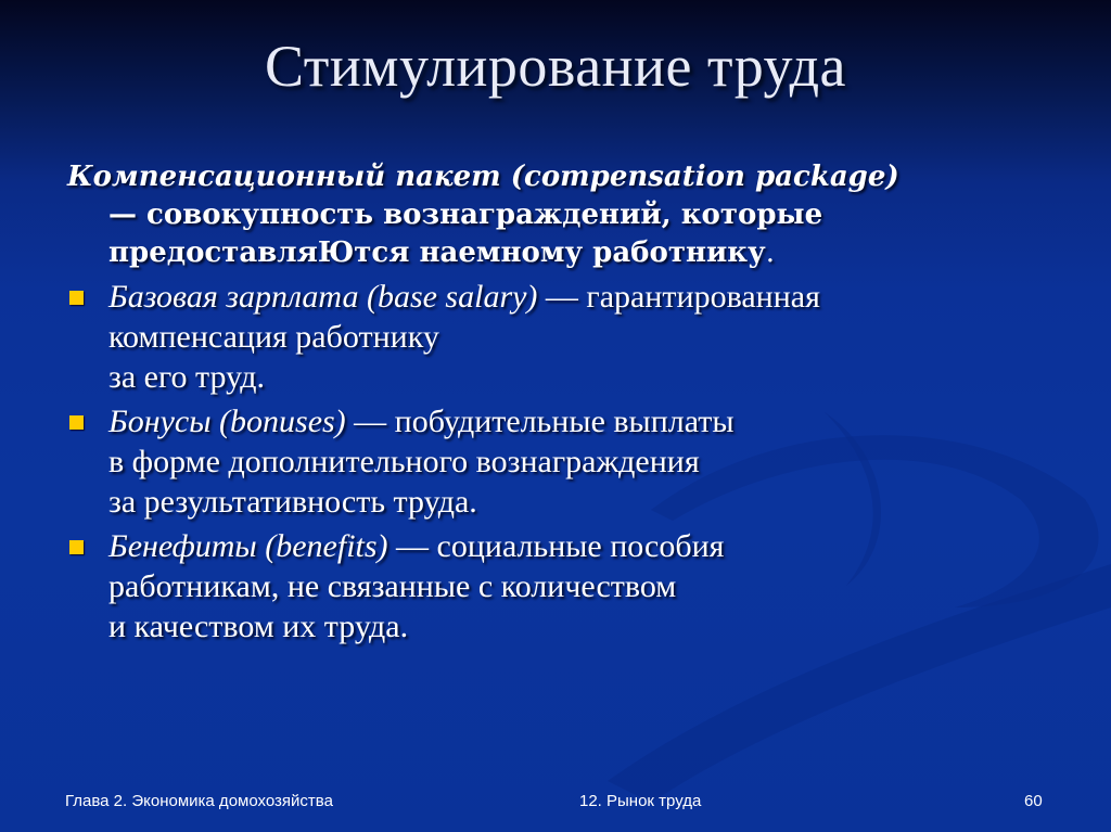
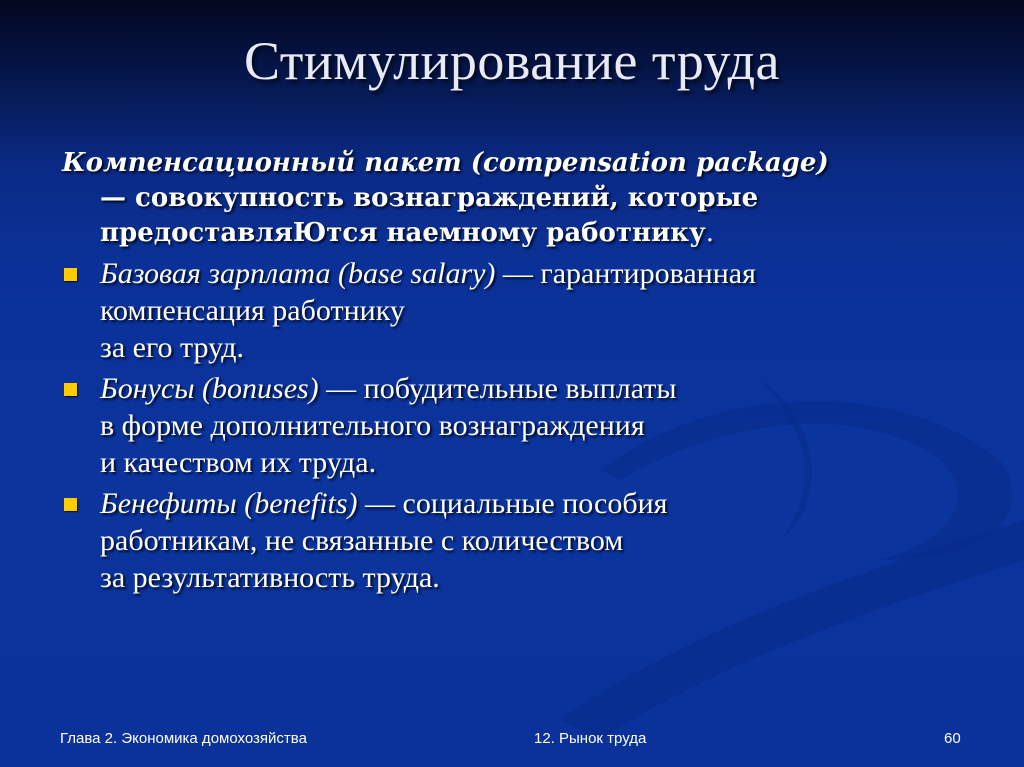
  Стимулирование труда
  Компенсационный пакет (compensation package)
  — совокупность вознаграждений, которые
  предоставляЮтся наемному работнику.
  Базовая зарплата (base salary) — гарантированная
  компенсация работнику
  за его труд.
  Бонусы (bonuses) — побудительные выплаты
  в форме дополнительного вознаграждения
- за результативность труда.
+ и качеством их труда.
  Бенефиты (benefits) — социальные пособия
  работникам, не связанные с количеством
- и качеством их труда.
+ за результативность труда.
  Глава 2. Экономика домохозяйства
  12. Рынок труда
  60
